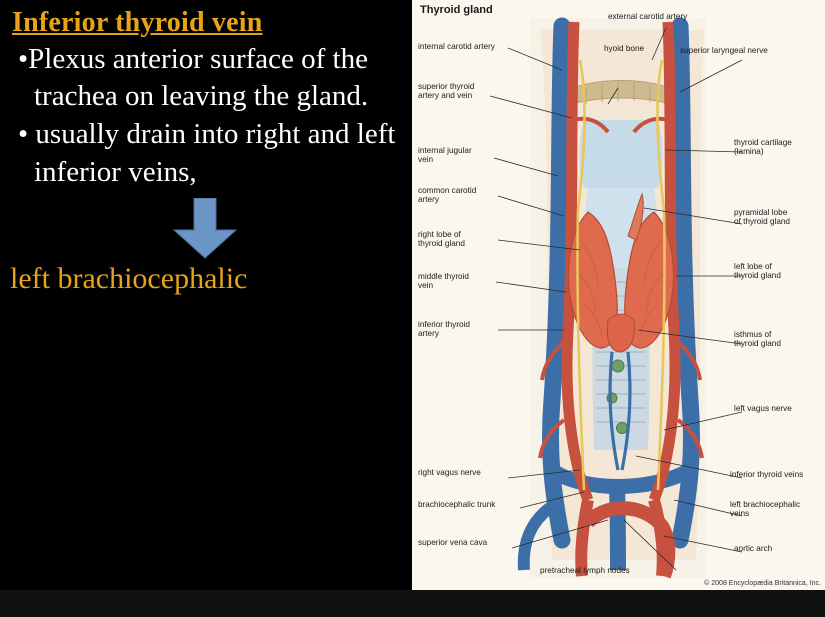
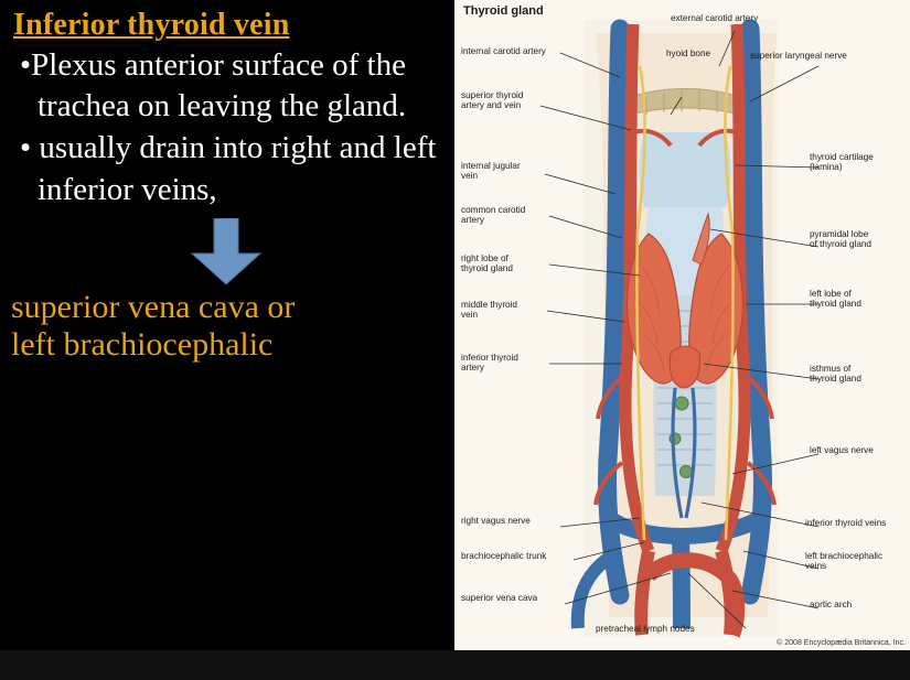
  Inferior thyroid vein
  •Plexus anterior surface of the trachea on leaving the gland.
  • usually drain into right and left inferior veins,
+ superior vena cava or
  left brachiocephalic
  Thyroid gland
  external carotid artery
  hyoid bone
  superior laryngeal nerve
  internal carotid artery
  superior thyroid
  artery and vein
  internal jugular
  vein
  common carotid
  artery
  right lobe of
  thyroid gland
  middle thyroid
  vein
  inferior thyroid
  artery
  right vagus nerve
  brachiocephalic trunk
  superior vena cava
  thyroid cartilage
  (lamina)
  pyramidal lobe
  of thyroid gland
  left lobe of
  thyroid gland
  isthmus of
  thyroid gland
  left vagus nerve
  inferior thyroid veins
  left brachiocephalic
  veins
  aortic arch
  pretracheal lymph nodes
